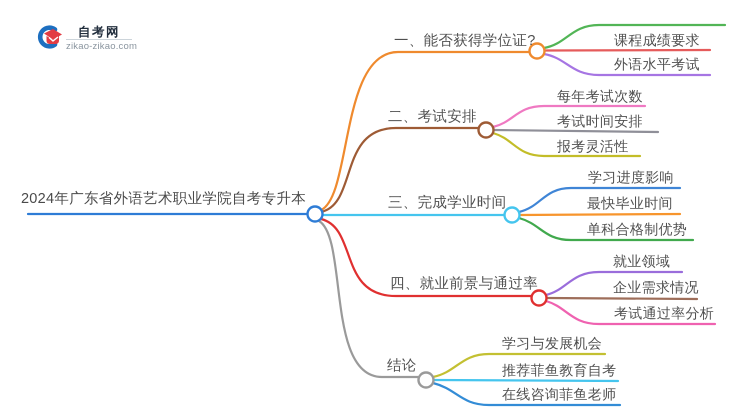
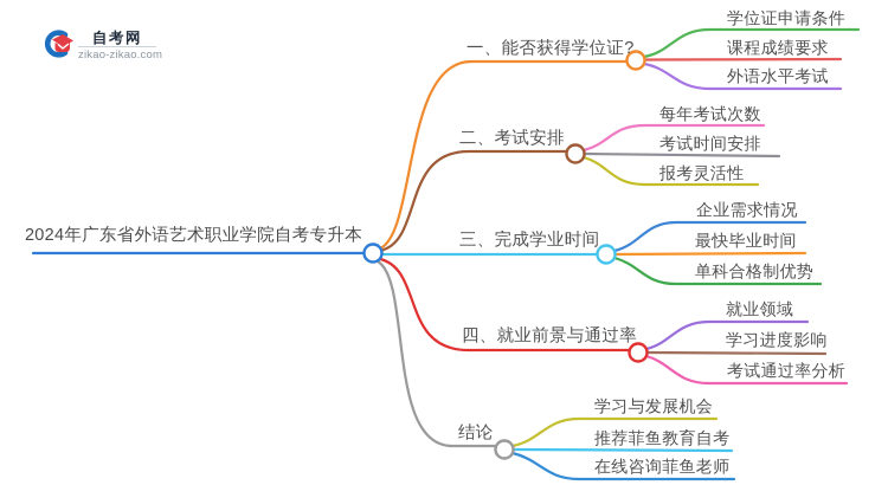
  自考网
  zikao-zikao.com
  2024年广东省外语艺术职业学院自考专升本
  一、能否获得学位证?
  二、考试安排
  三、完成学业时间
  四、就业前景与通过率
  结论
+ 学位证申请条件
  课程成绩要求
  外语水平考试
  每年考试次数
  考试时间安排
  报考灵活性
- 学习进度影响
+ 企业需求情况
  最快毕业时间
  单科合格制优势
  就业领域
- 企业需求情况
+ 学习进度影响
  考试通过率分析
  学习与发展机会
  推荐菲鱼教育自考
  在线咨询菲鱼老师
